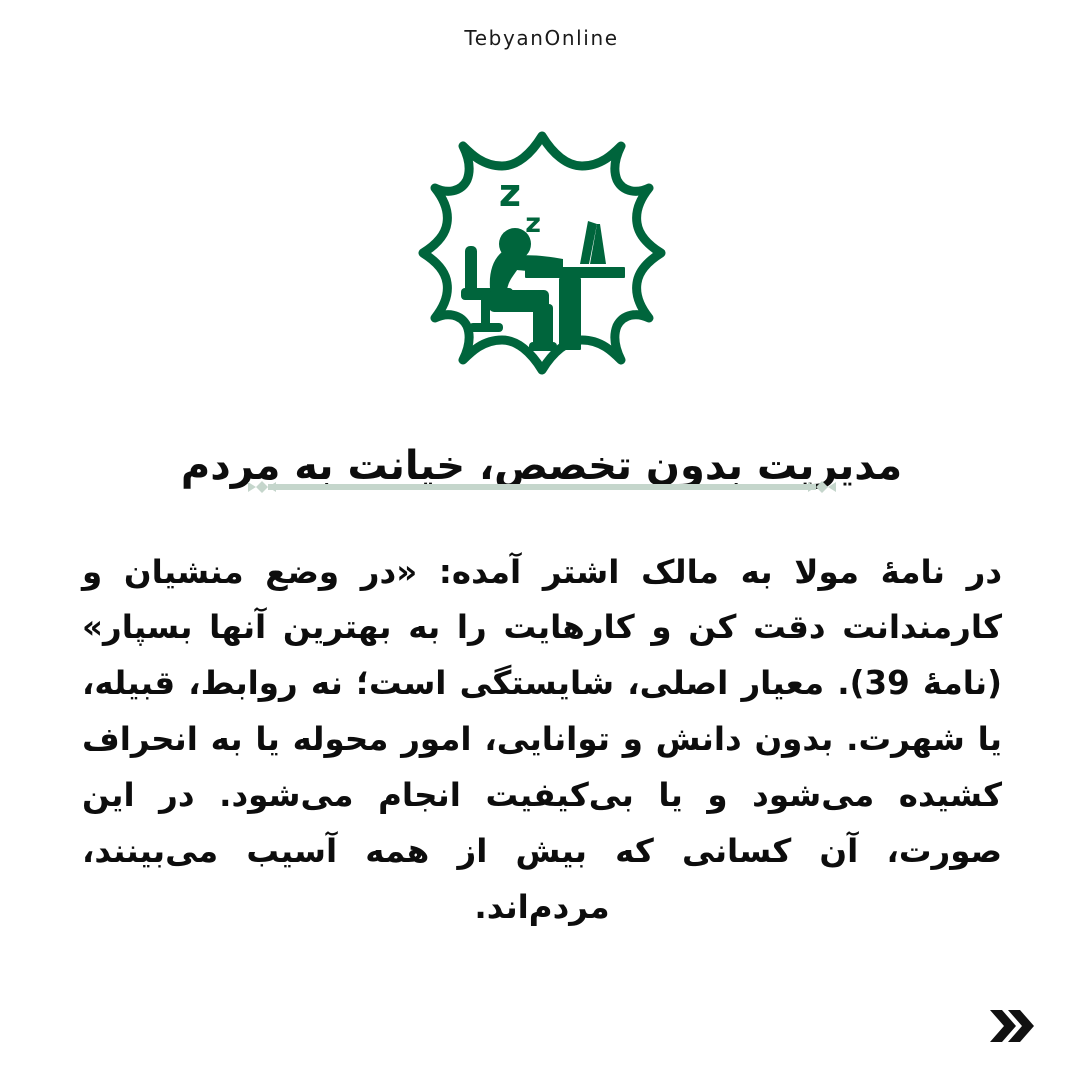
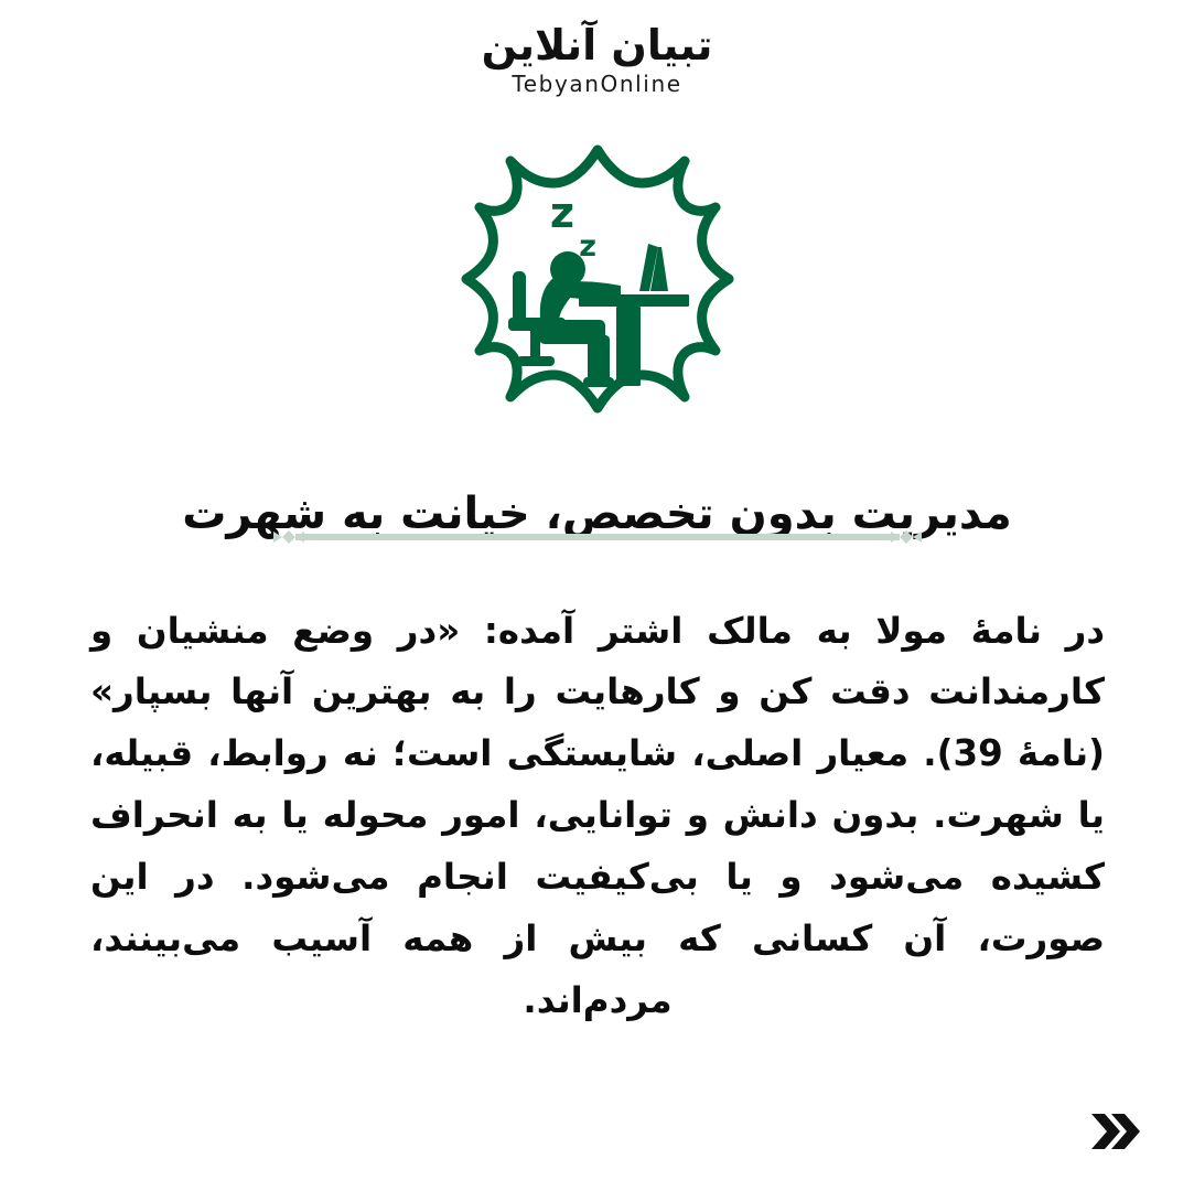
+ تبیان آنلاین
  TebyanOnline
  z
  z
- مدیریت بدون تخصص، خیانت به مردم
+ مدیریت بدون تخصص، خیانت به شهرت
  در نامهٔ مولا به مالک اشتر آمده: «در وضع منشیان و کارمندانت دقت کن و کارهایت را به بهترین آنها بسپار» (نامهٔ 39). معیار اصلی، شایستگی است؛ نه روابط، قبیله، یا شهرت. بدون دانش و توانایی، امور محوله یا به انحراف کشیده می‌شود و یا بی‌کیفیت انجام می‌شود. در این صورت، آن کسانی که بیش از همه آسیب می‌بینند، مردم‌اند.
